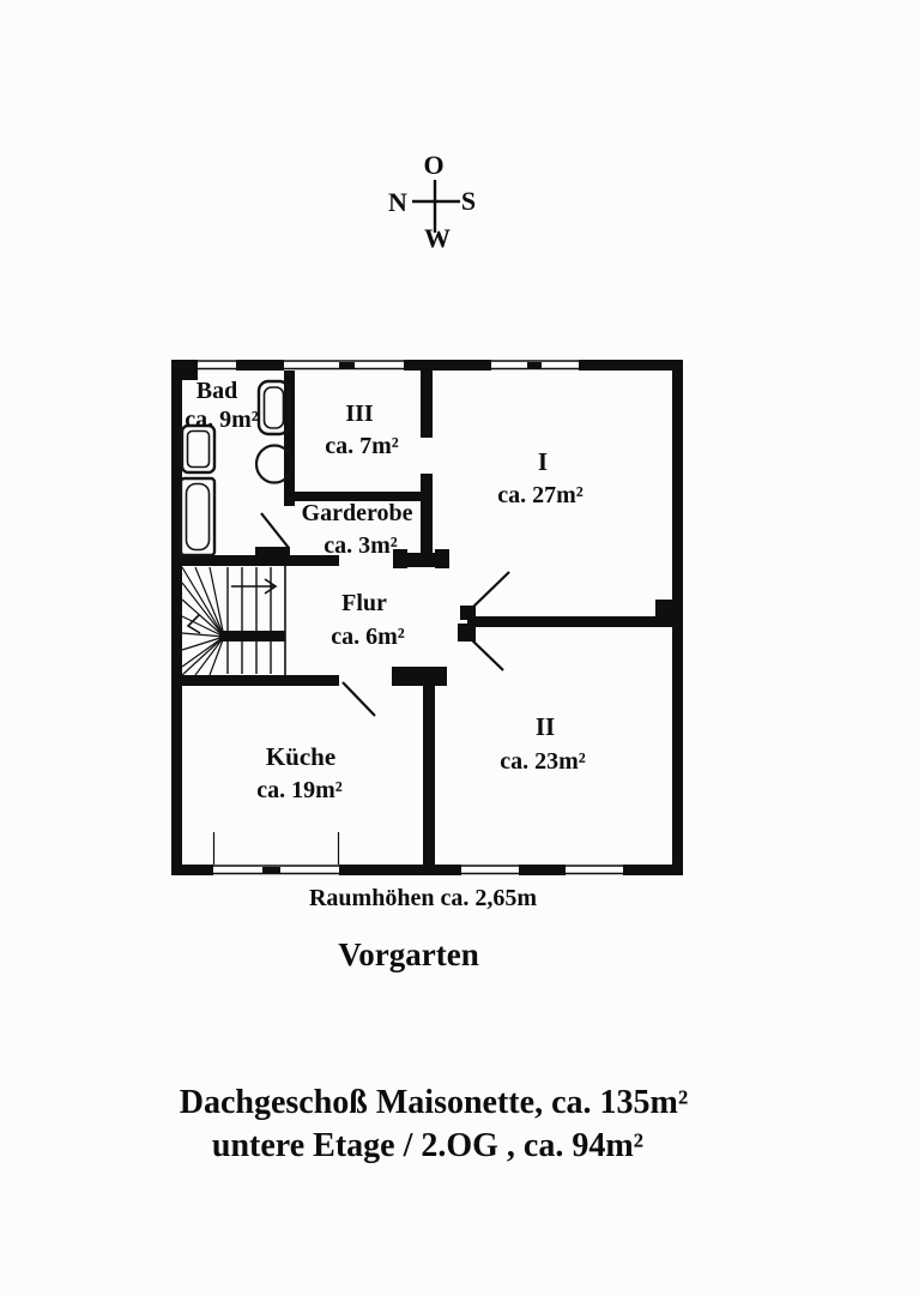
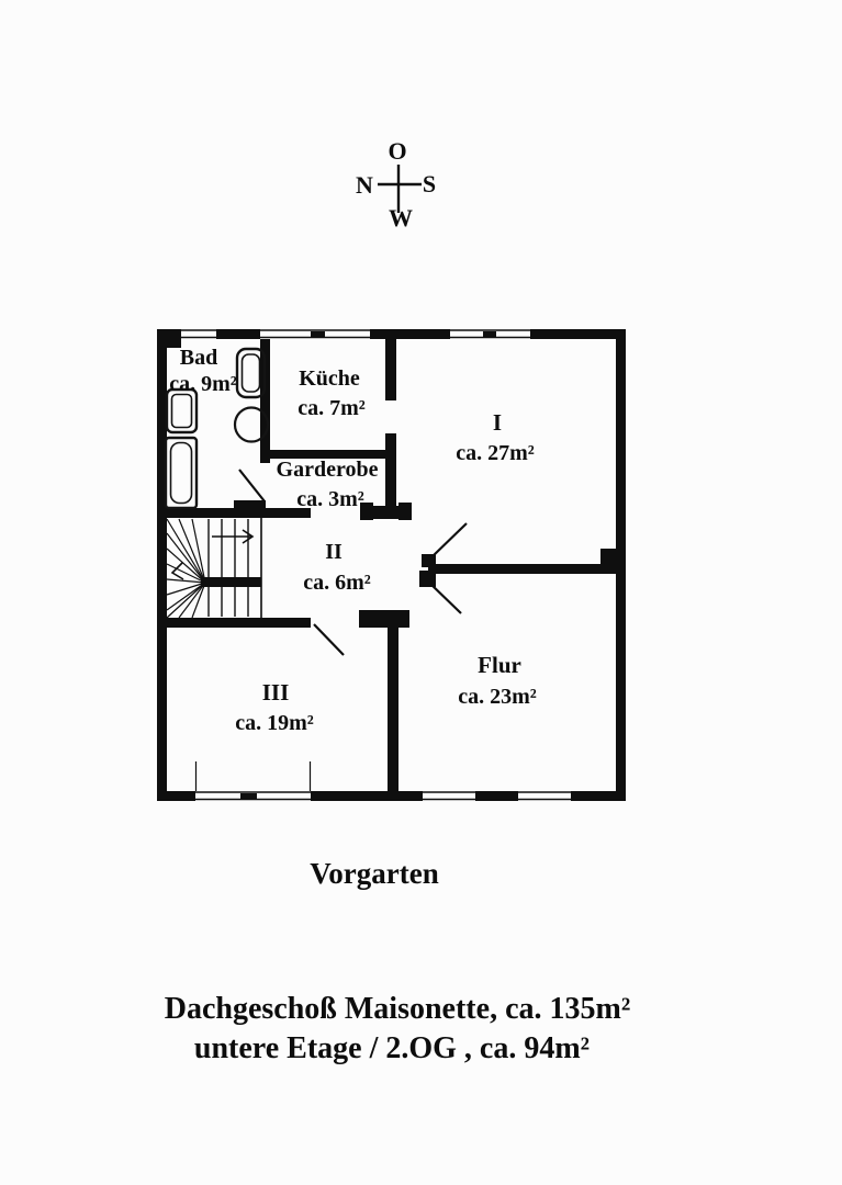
  O
  N
  S
  W
  Bad
  ca. 9m²
- III
+ Küche
  ca. 7m²
  Garderobe
  ca. 3m²
  I
  ca. 27m²
- Flur
+ II
  ca. 6m²
- II
+ Flur
  ca. 23m²
- Küche
+ III
  ca. 19m²
- Raumhöhen ca. 2,65m
  Vorgarten
  Dachgeschoß Maisonette, ca. 135m²
  untere Etage / 2.OG , ca. 94m²
